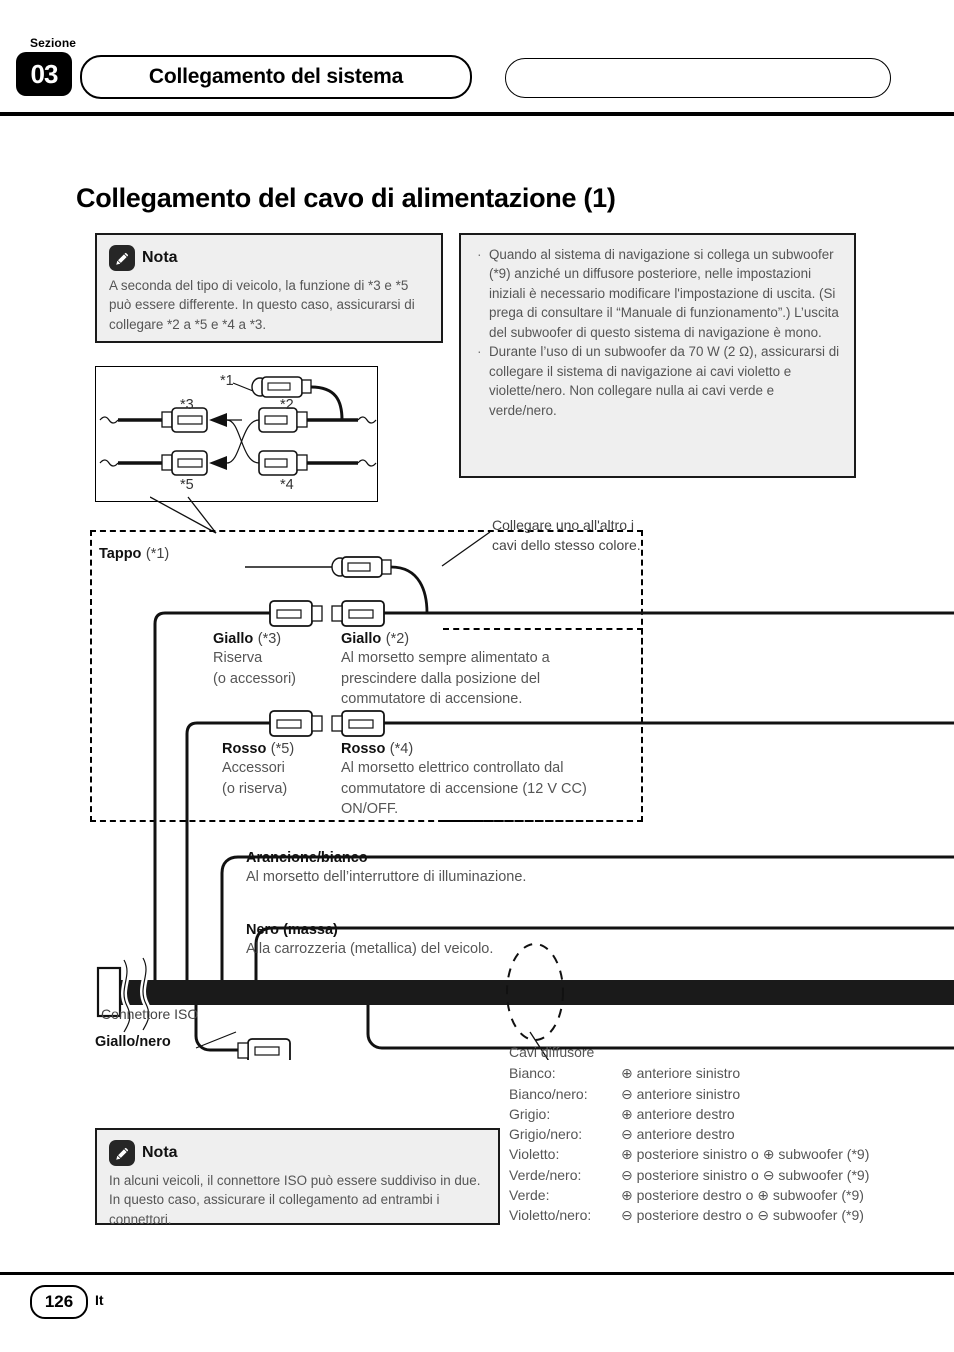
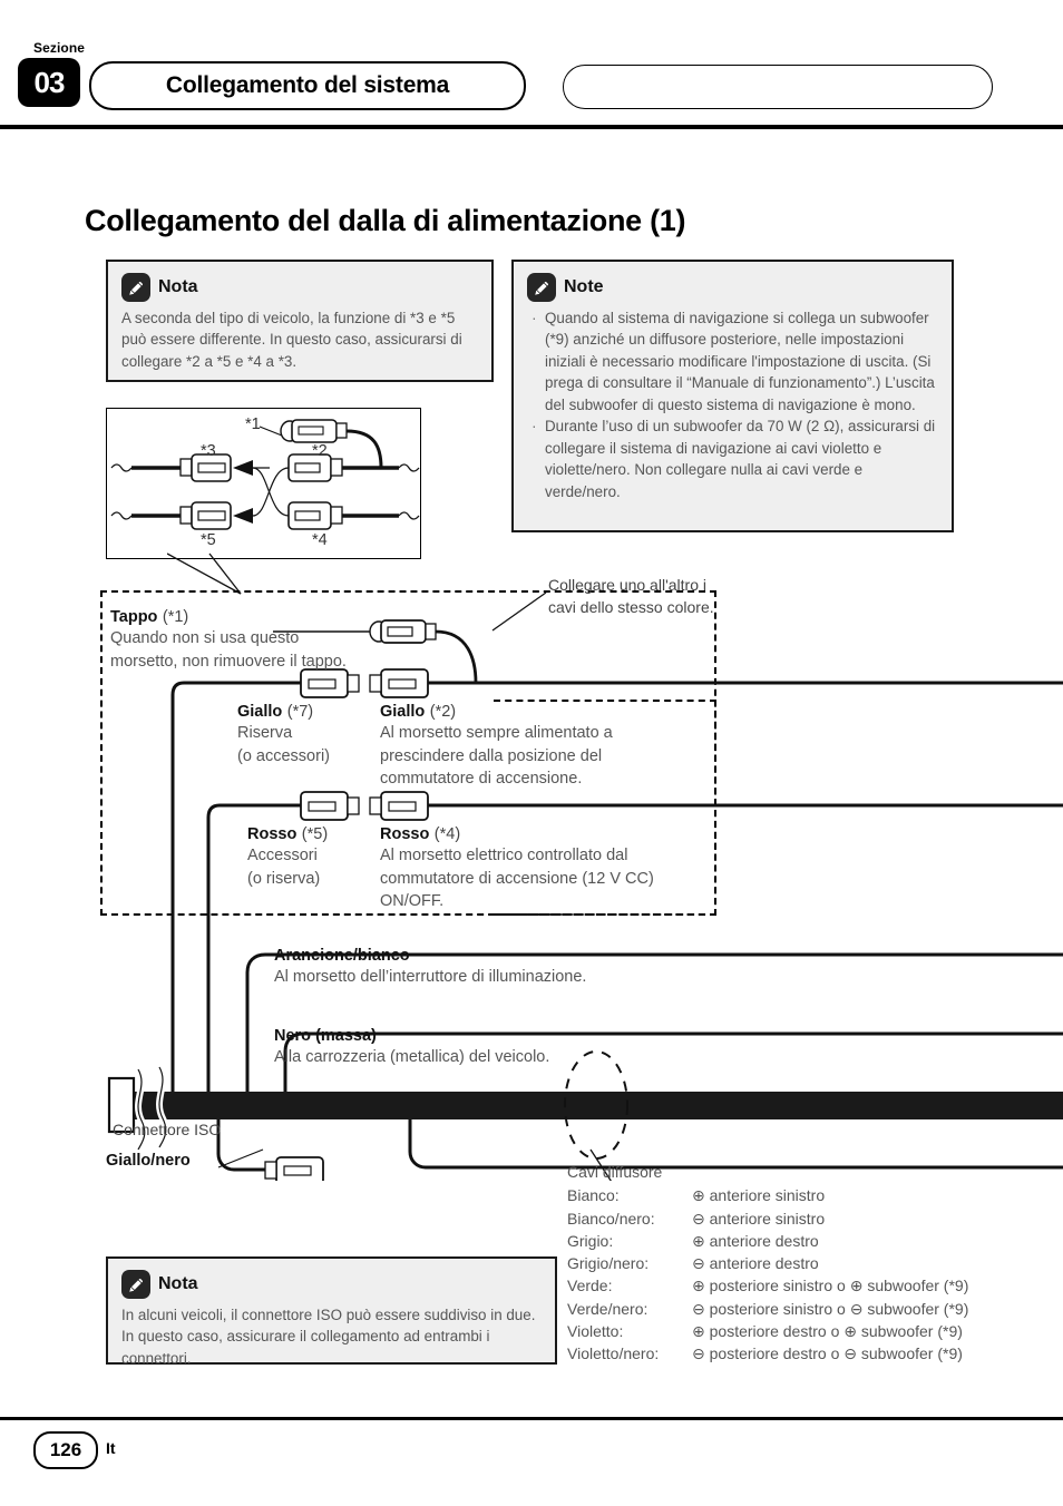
  Sezione
  03
  Collegamento del sistema
- Collegamento del cavo di alimentazione (1)
+ Collegamento del dalla di alimentazione (1)
  Nota
  A seconda del tipo di veicolo, la funzione di *3 e *5 può essere differente. In questo caso, assicurarsi di collegare *2 a *5 e *4 a *3.
+ Note
  Quando al sistema di navigazione si collega un subwoofer (*9) anziché un diffusore posteriore, nelle impostazioni iniziali è necessario modificare l'impostazione di uscita. (Si prega di consultare il “Manuale di funzionamento”.) L’uscita del subwoofer di questo sistema di navigazione è mono.
  Durante l’uso di un subwoofer da 70 W (2 Ω), assicurarsi di collegare il sistema di navigazione ai cavi violetto e violette/nero. Non collegare nulla ai cavi verde e verde/nero.
  *1
  *2
  *3
  *4
  *5
  Tappo (*1)
+ Quando non si usa questo
+ morsetto, non rimuovere il tappo.
- Giallo (*3)
+ Giallo (*7)
  Riserva
  (o accessori)
  Giallo (*2)
  Al morsetto sempre alimentato a
  prescindere dalla posizione del
  commutatore di accensione.
  Rosso (*5)
  Accessori
  (o riserva)
  Rosso (*4)
  Al morsetto elettrico controllato dal
  commutatore di accensione (12 V CC)
  ON/OFF.
  Arancione/bianco
  Al morsetto dell’interruttore di illuminazione.
  Nero (massa)
  Alla carrozzeria (metallica) del veicolo.
  Giallo/nero
  Collegare uno all'altro i
  cavi dello stesso colore.
  Connettore ISO
  Cavi diffusore
  Bianco:
  ⊕
  anteriore sinistro
  Bianco/nero:
  ⊖
  anteriore sinistro
  Grigio:
  ⊕
  anteriore destro
  Grigio/nero:
  ⊖
  anteriore destro
- Violetto:
+ Verde:
  ⊕
  posteriore sinistro o
  ⊕
  subwoofer (*9)
  Verde/nero:
  ⊖
  posteriore sinistro o
  ⊖
  subwoofer (*9)
- Verde:
+ Violetto:
  ⊕
  posteriore destro o
  ⊕
  subwoofer (*9)
  Violetto/nero:
  ⊖
  posteriore destro o
  ⊖
  subwoofer (*9)
  Nota
  In alcuni veicoli, il connettore ISO può essere suddiviso in due. In questo caso, assicurare il collegamento ad entrambi i connettori.
  126
  It
